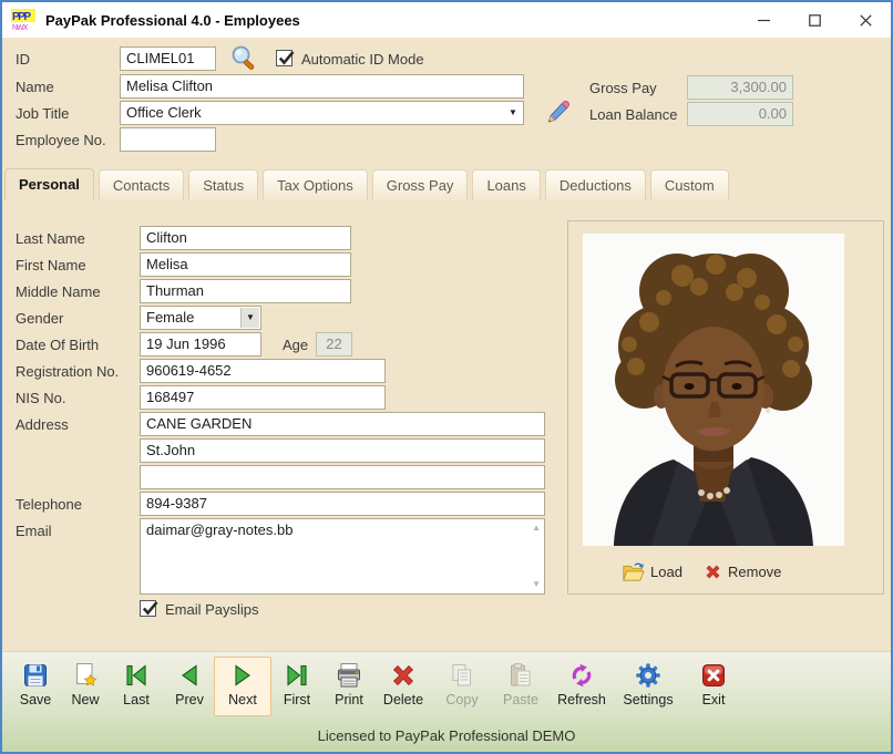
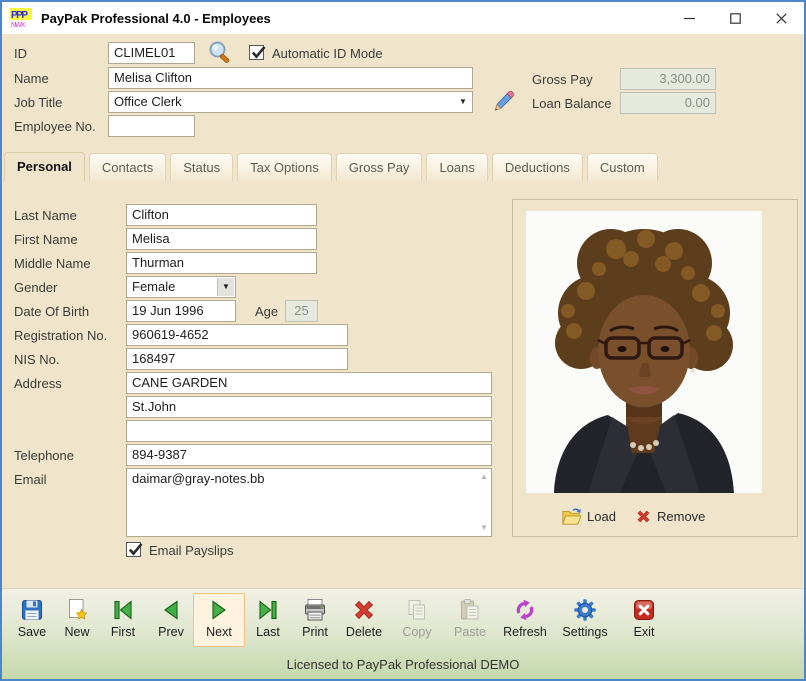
  PPP
  PayPak Professional 4.0 - Employees
  ID
  CLIMEL01
  Automatic ID Mode
  Name
  Melisa Clifton
  Job Title
  Office Clerk
  ▼
  Employee No.
  Gross Pay
  3,300.00
  Loan Balance
  0.00
  Personal
  Contacts
  Status
  Tax Options
  Gross Pay
  Loans
  Deductions
  Custom
  Last Name
  First Name
  Middle Name
  Gender
  Date Of Birth
  Registration No.
  NIS No.
  Address
  Telephone
  Email
  Clifton
  Melisa
  Thurman
  Female
  ▼
  19 Jun 1996
  Age
- 22
+ 25
  960619-4652
  168497
  CANE GARDEN
  St.John
  894-9387
  daimar@gray-notes.bb
  ▲
  ▼
  Email Payslips
  Load
  Remove
  Save
  New
- Last
+ First
  Prev
  Next
- First
+ Last
  Print
  Delete
  Copy
  Paste
  Refresh
  Settings
  Exit
  Licensed to PayPak Professional DEMO
